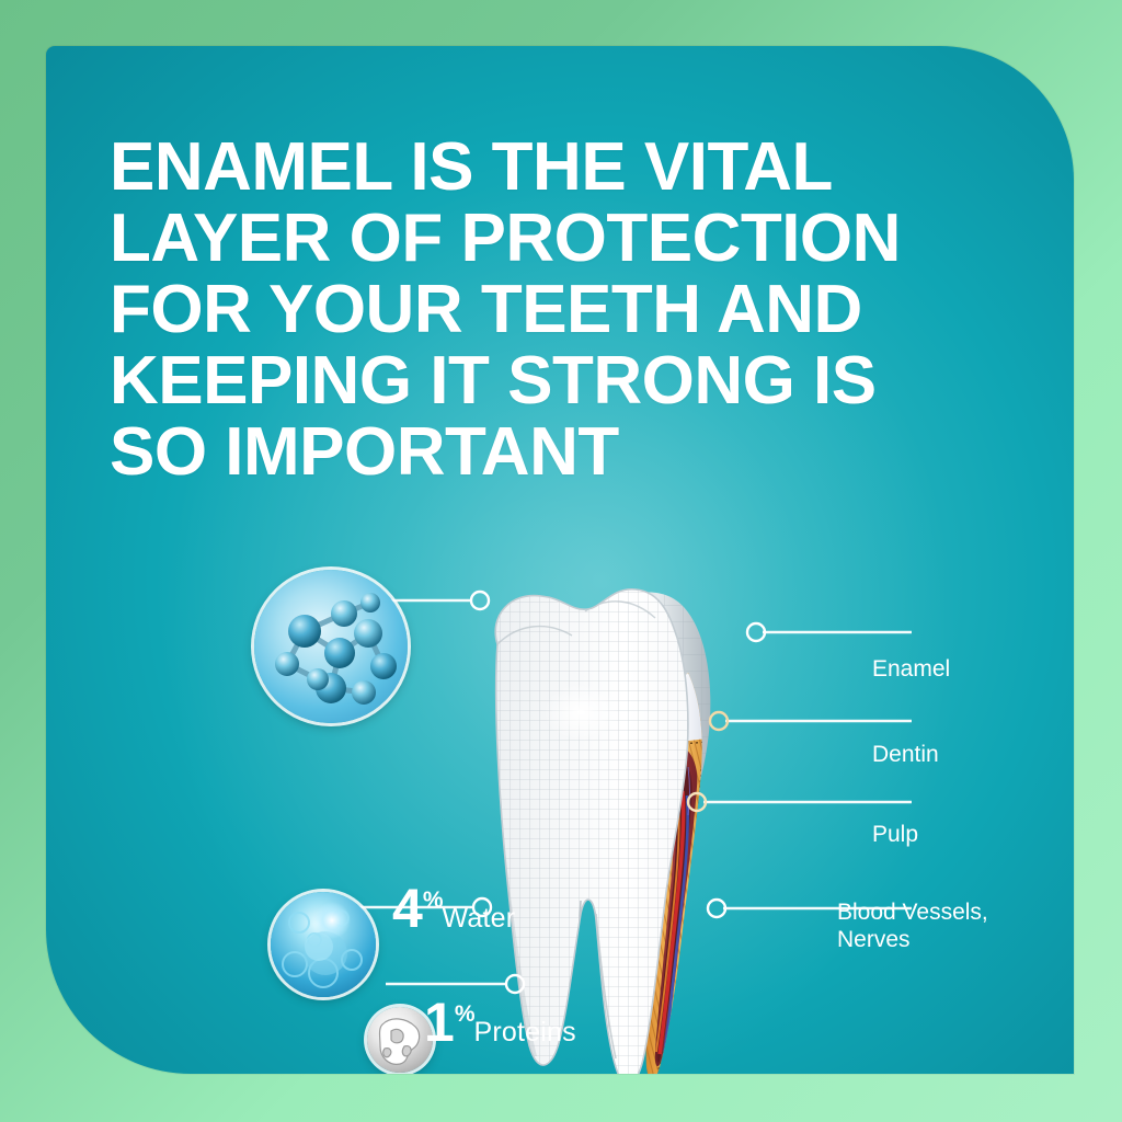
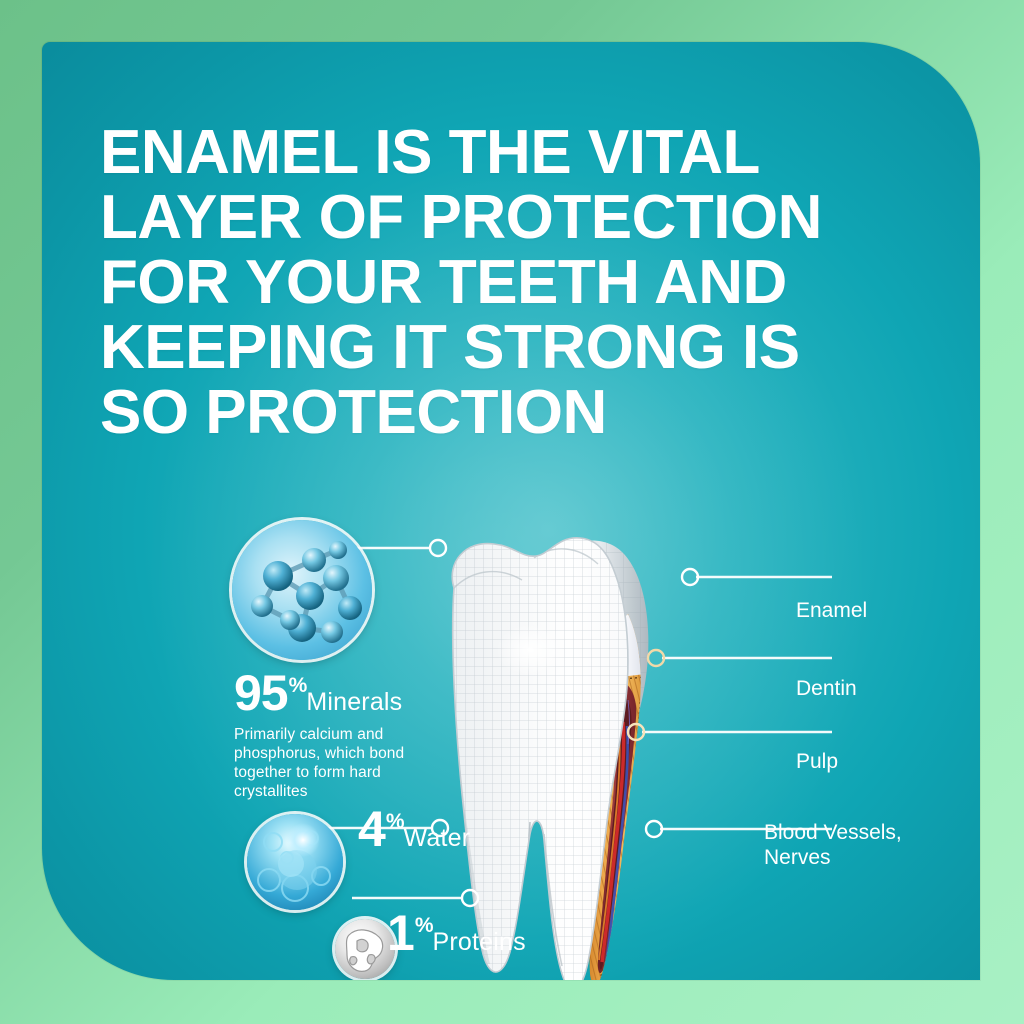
- ENAMEL IS THE VITAL LAYER OF PROTECTION FOR YOUR TEETH AND KEEPING IT STRONG IS SO IMPORTANT
+ ENAMEL IS THE VITAL LAYER OF PROTECTION FOR YOUR TEETH AND KEEPING IT STRONG IS SO PROTECTION
+ 95%Minerals
+ Primarily calcium and phosphorus, which bond together to form hard crystallites
  4%Water
  1%Proteins
  Enamel
  Dentin
  Pulp
  Blood Vessels, Nerves
